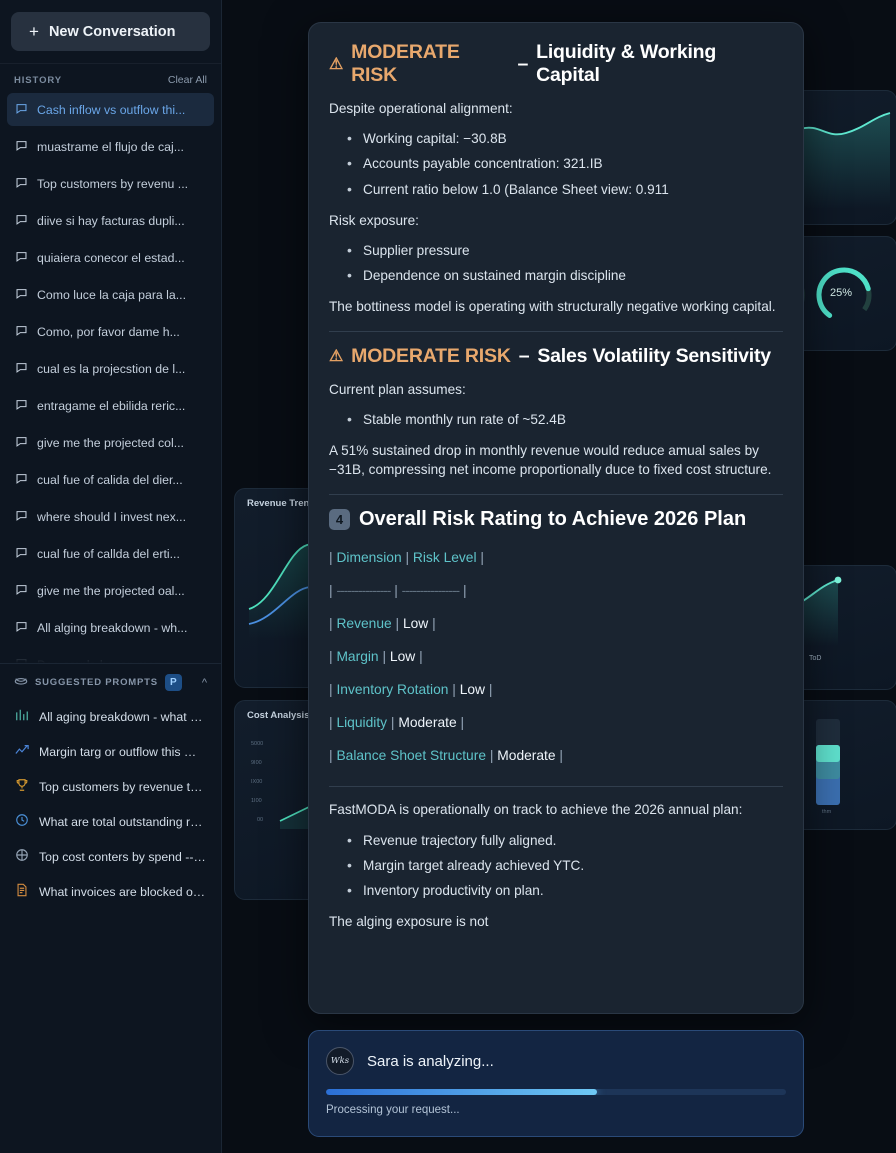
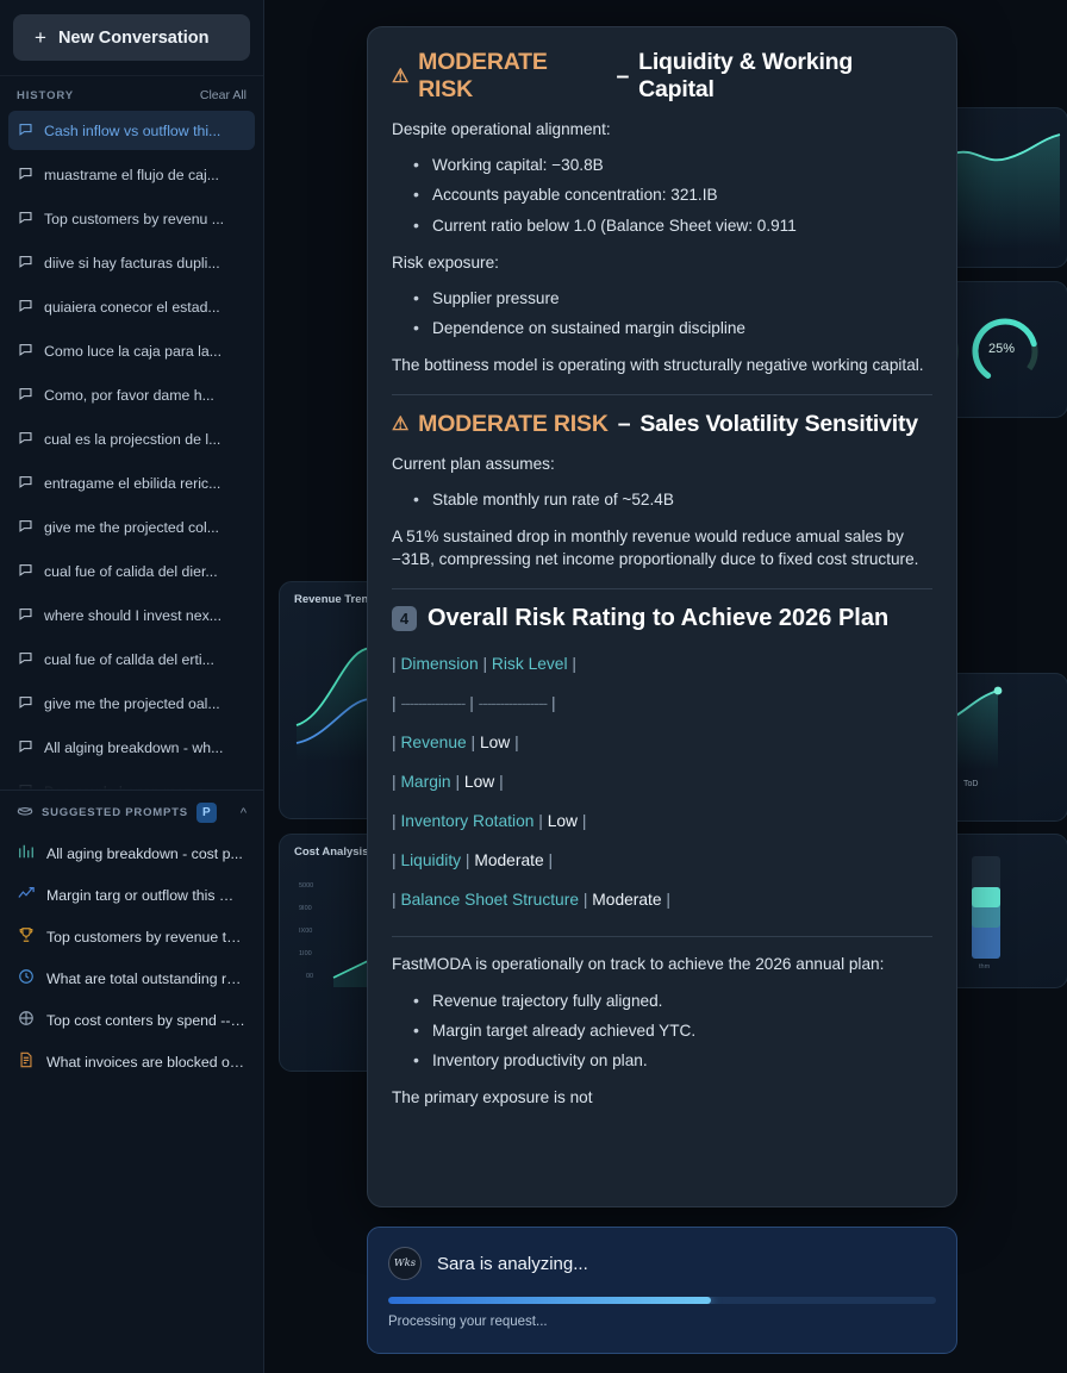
  +
  New Conversation
  HISTORY
  Clear All
  Cash inflow vs outflow thi...
  muastrame el flujo de caj...
  Top customers by revenu ...
  diive si hay facturas dupli...
  quiaiera conecor el estad...
  Como luce la caja para la...
  Como, por favor dame h...
  cual es la projecstion de l...
  entragame el ebilida reric...
  give me the projected col...
  cual fue of calida del dier...
  where should I invest nex...
  cual fue of callda del erti...
  give me the projected oal...
  All alging breakdown - wh...
  SUGGESTED PROMPTS
  P
  ^
- All aging breakdown - what p...
+ All aging breakdown - cost p...
  Margin targ or outflow this mo.
  Top customers by revenue thl..
  What are total outstanding rec.
  Top cost conters by spend -- a.
  What invoices are blocked of ..
  Revenue Tren
  Cost Analysis
  25%
  ⚠
  MODERATE RISK
  –
  Liquidity & Working Capital
  Despite operational alignment:
  Working capital: −30.8B
  Accounts payable concentration: 321.IB
  Current ratio below 1.0 (Balance Sheet view: 0.911
  Risk exposure:
  Supplier pressure
  Dependence on sustained margin discipline
  The bottiness model is operating with structurally negative working capital.
  ⚠
  MODERATE RISK
  –
  Sales Volatility Sensitivity
  Current plan assumes:
  Stable monthly run rate of ~52.4B
  A 51% sustained drop in monthly revenue would reduce amual sales by −31B, compressing net income proportionally duce to fixed cost structure.
  4
  Overall Risk Rating to Achieve 2026 Plan
  | Dimension | Risk Level |
  | --------------- | ---------------- |
  | Revenue | Low |
  | Margin | Low |
  | Inventory Rotation | Low |
  | Liquidity | Moderate |
  | Balance Shoet Structure | Moderate |
  FastMODA is operationally on track to achieve the 2026 annual plan:
  Revenue trajectory fully aligned.
  Margin target already achieved YTC.
  Inventory productivity on plan.
- The alging exposure is not
+ The primary exposure is not
  Wks
  Sara is analyzing...
  Processing your request...
